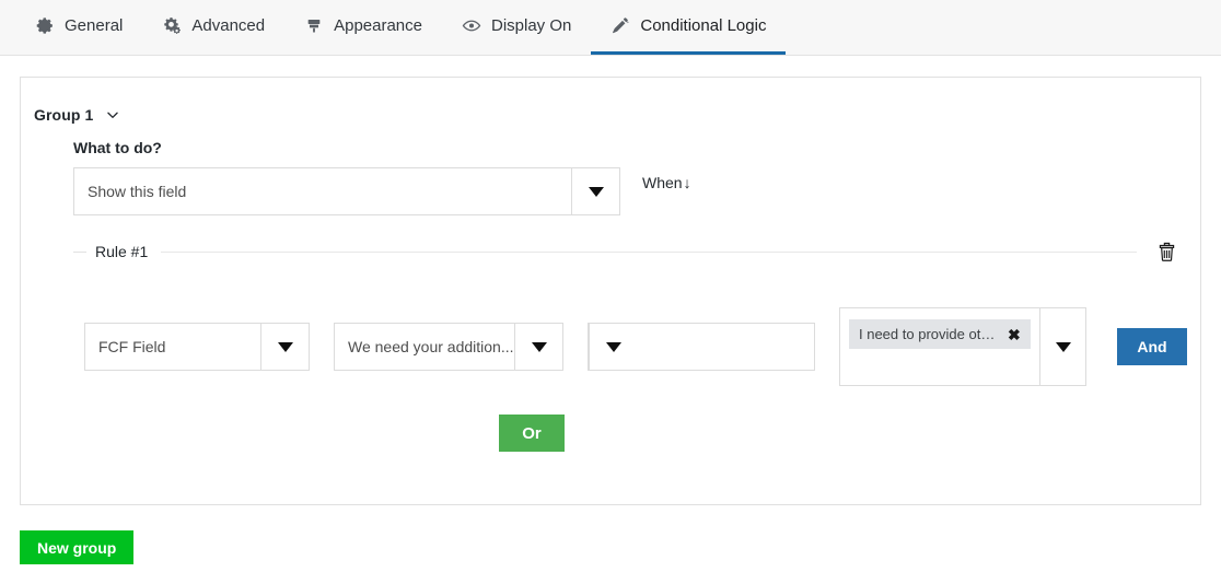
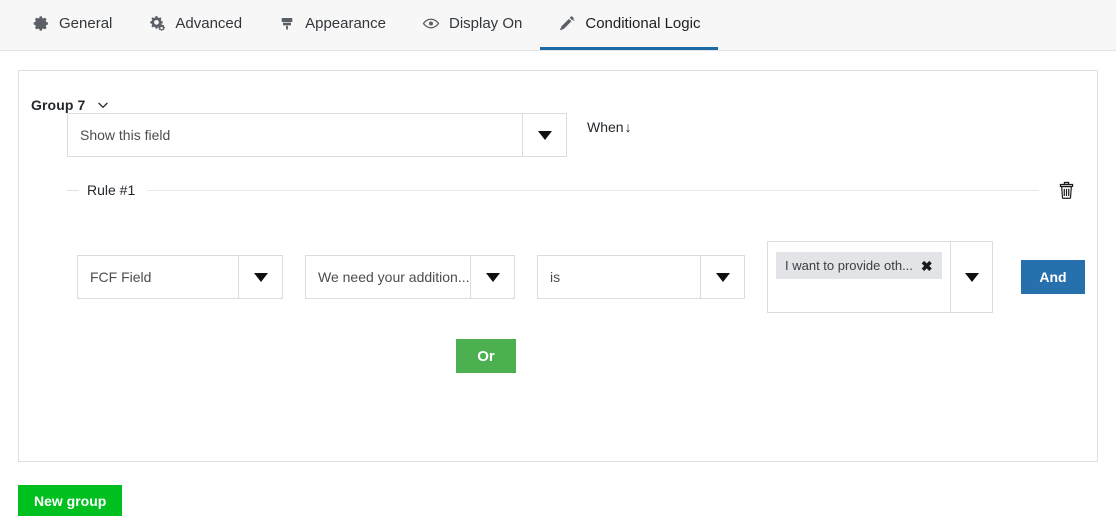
  General
  Advanced
  Appearance
  Display On
  Conditional Logic
- Group 1
+ Group 7
- What to do?
  Show this field
  When
  ↓
  Rule #1
  FCF Field
  We need your addition...
+ is
- I need to provide oth...
+ I want to provide oth...
  ✖
  And
  Or
  New group
